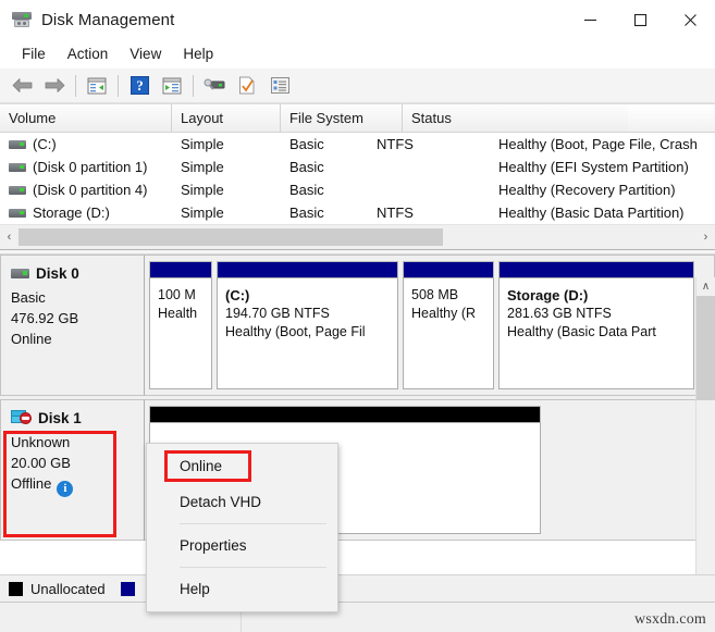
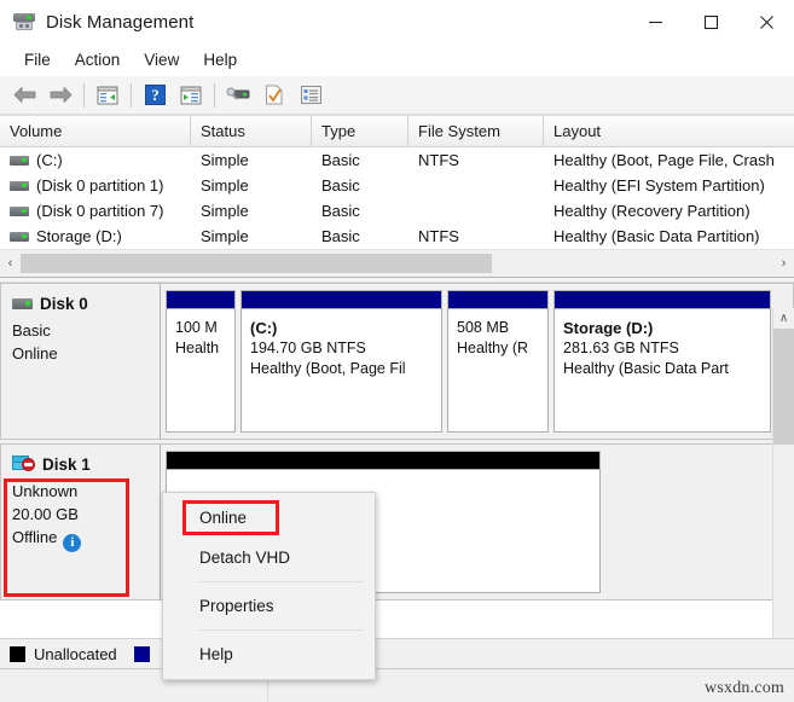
  Disk Management
  File
  Action
  View
  Help
  ?
  Volume
- Layout
+ Status
+ Type
  File System
- Status
+ Layout
  (C:)
  Simple
  Basic
  NTFS
  Healthy (Boot, Page File, Crash
  (Disk 0 partition 1)
  Simple
  Basic
  Healthy (EFI System Partition)
- (Disk 0 partition 4)
+ (Disk 0 partition 7)
  Simple
  Basic
  Healthy (Recovery Partition)
  Storage (D:)
  Simple
  Basic
  NTFS
  Healthy (Basic Data Partition)
  ‹
  ›
  Disk 0
  Basic
- 476.92 GB
  Online
  100 M
  Health
  (C:)
  194.70 GB NTFS
  Healthy (Boot, Page Fil
  508 MB
  Healthy (R
  Storage (D:)
  281.63 GB NTFS
  Healthy (Basic Data Part
  Disk 1
  Unknown
  20.00 GB
  Offline i
  ∧
  Unallocated
  wsxdn.com
  Online
  Detach VHD
  Properties
  Help
